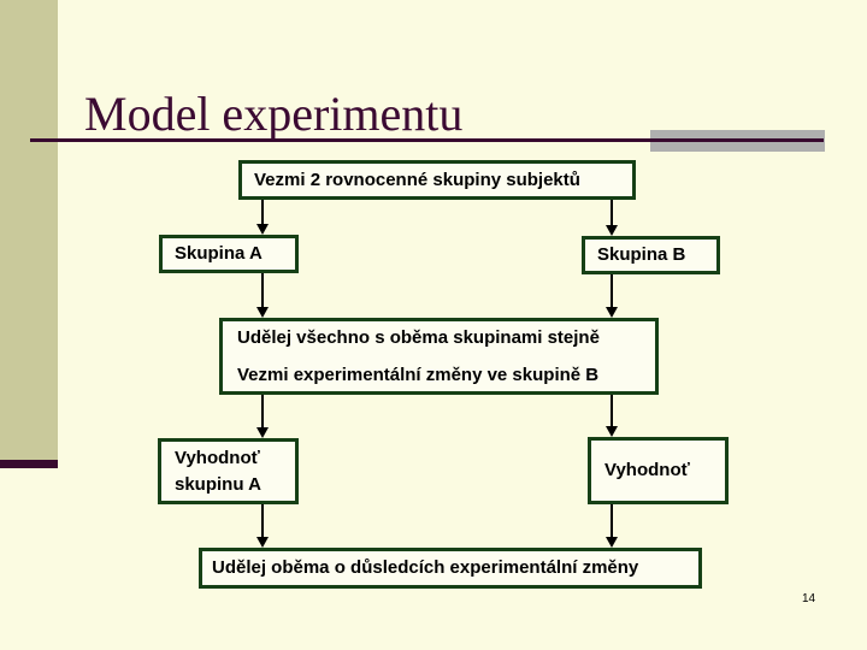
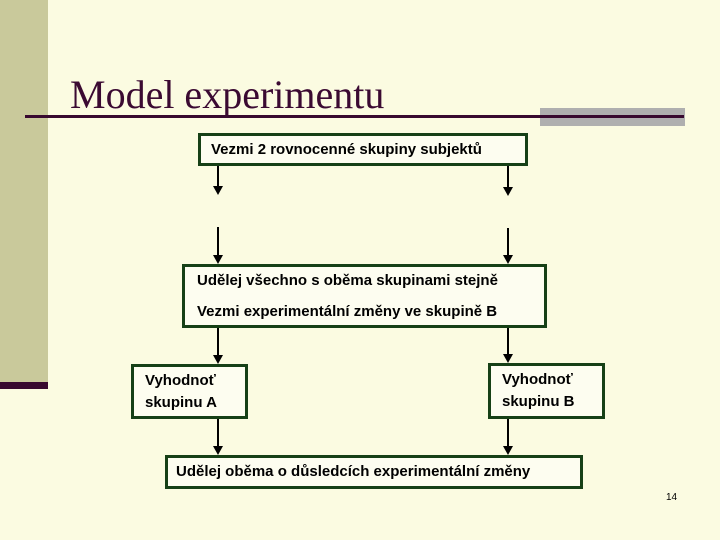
  Model experimentu
  Vezmi 2 rovnocenné skupiny subjektů
- Skupina A
- Skupina B
  Udělej všechno s oběma skupinami stejně
  Vezmi experimentální změny ve skupině B
  Vyhodnoť
  skupinu A
  Vyhodnoť
+ skupinu B
  Udělej oběma o důsledcích experimentální změny
  14
